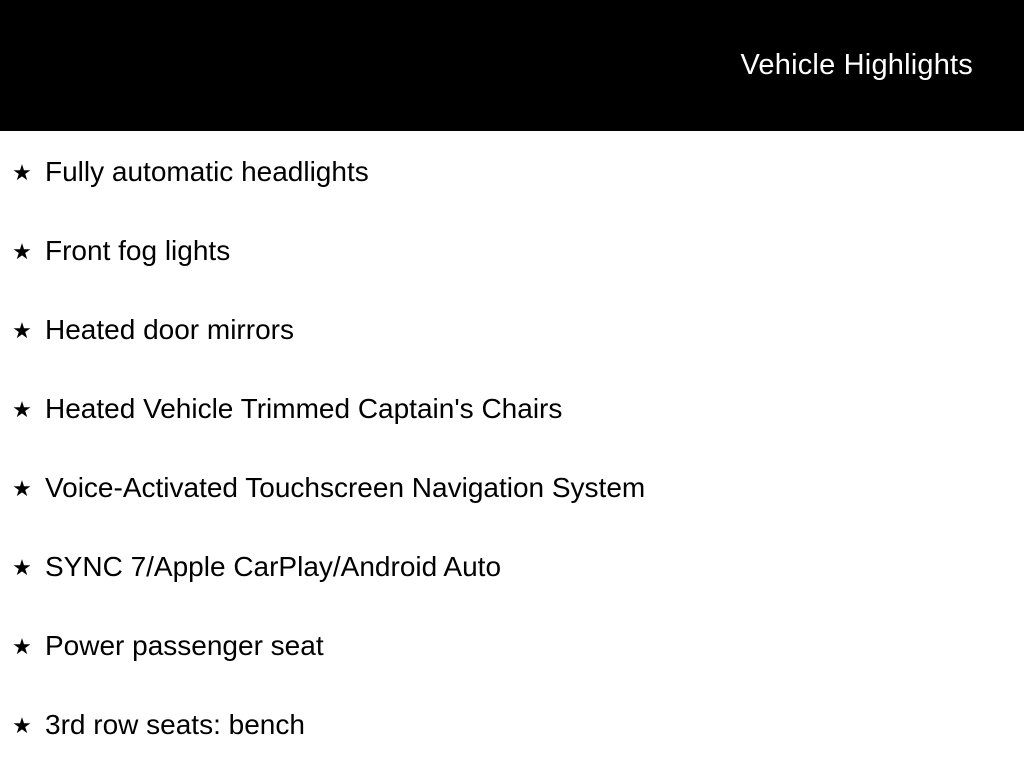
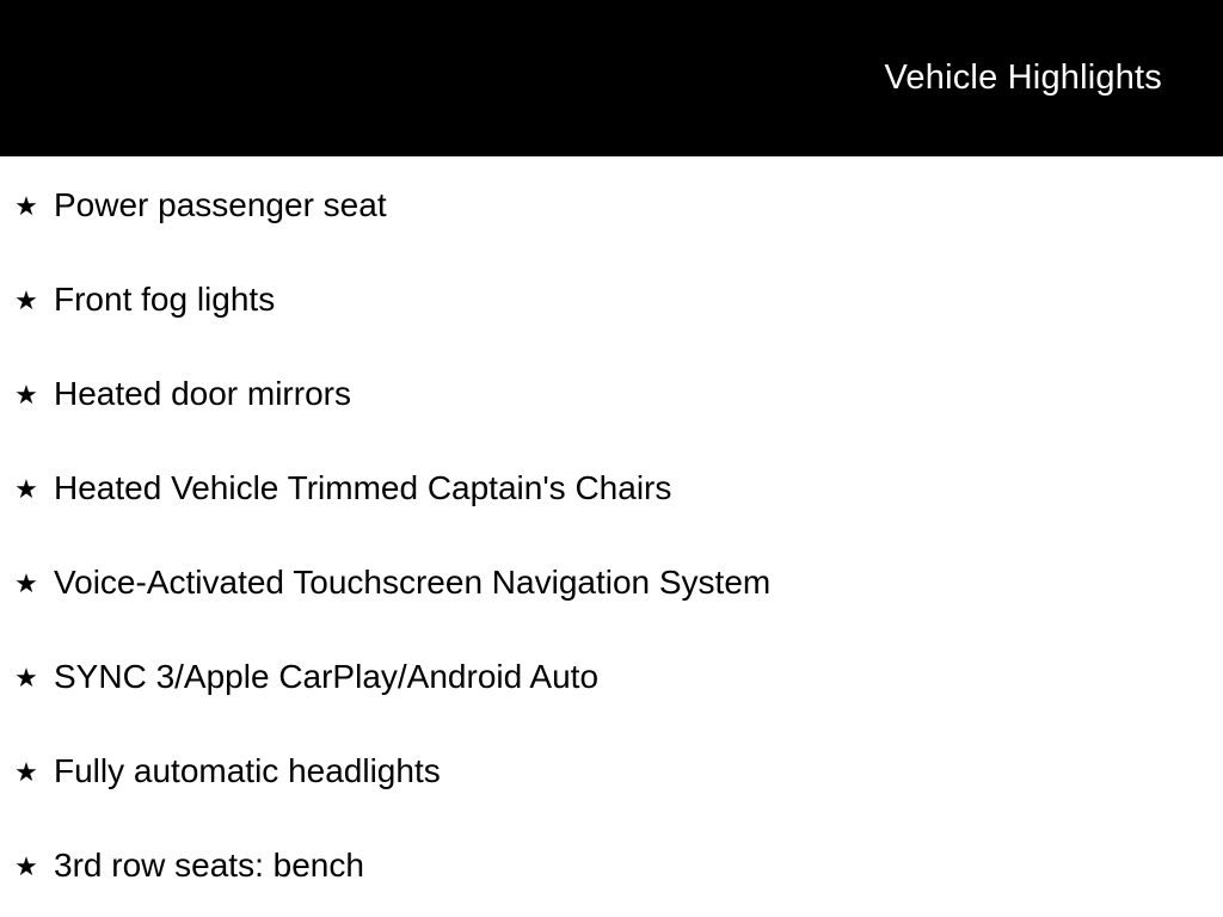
  Vehicle Highlights
  ★
- Fully automatic headlights
+ Power passenger seat
  ★
  Front fog lights
  ★
  Heated door mirrors
  ★
  Heated Vehicle Trimmed Captain's Chairs
  ★
  Voice-Activated Touchscreen Navigation System
  ★
- SYNC 7/Apple CarPlay/Android Auto
+ SYNC 3/Apple CarPlay/Android Auto
  ★
- Power passenger seat
+ Fully automatic headlights
  ★
  3rd row seats: bench
